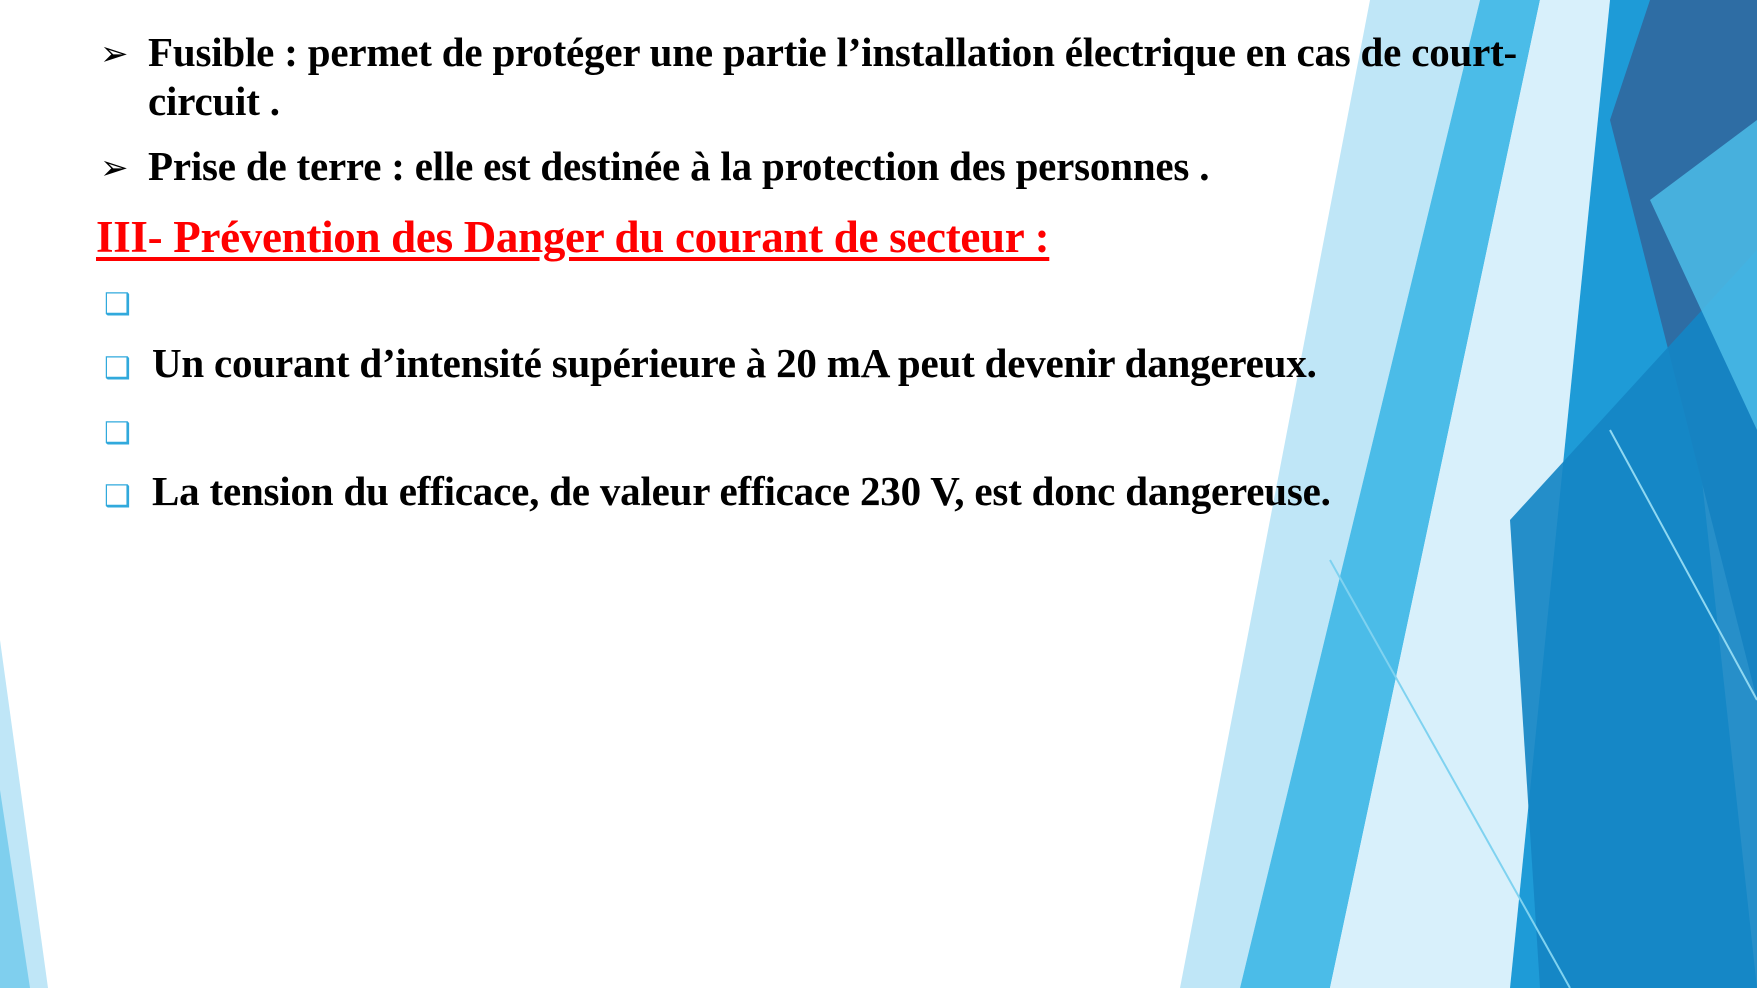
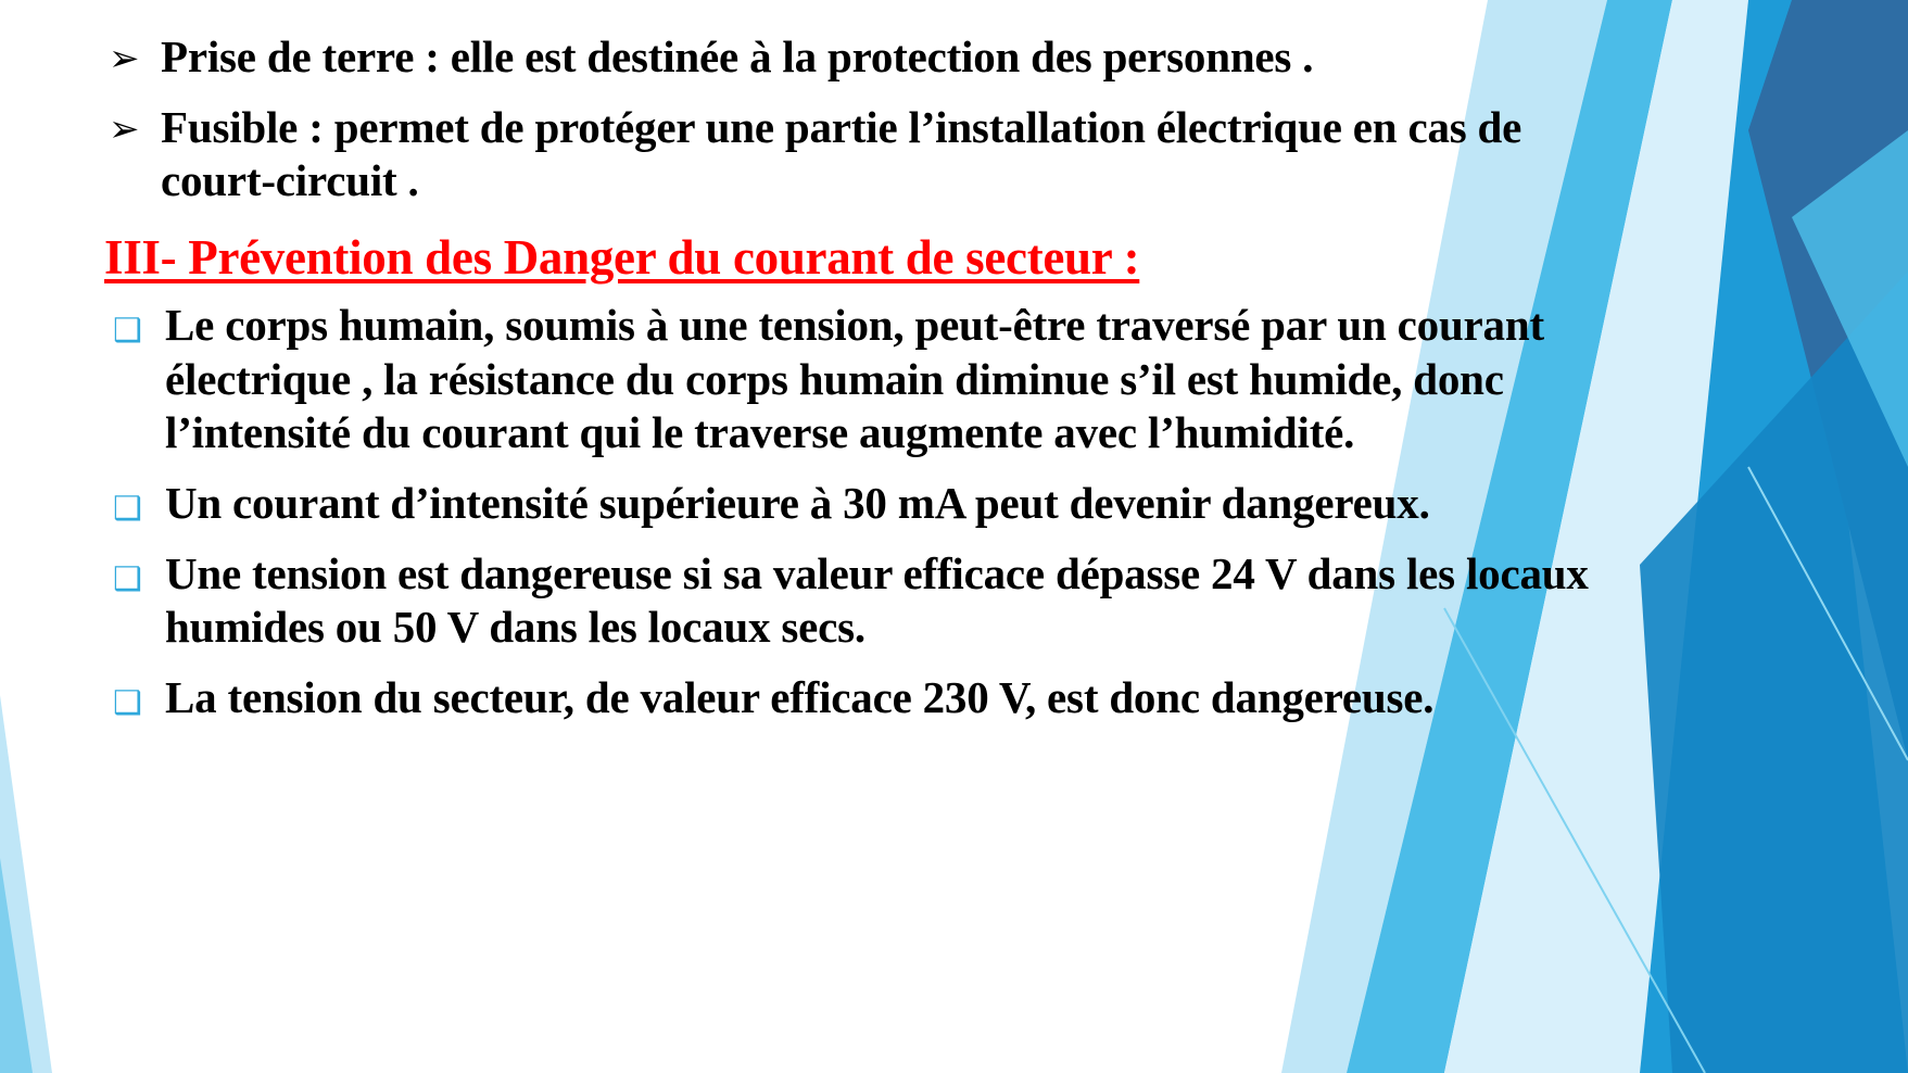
  ➢
- Fusible : permet de protéger une partie l’installation électrique en cas de court-circuit .
+ Prise de terre : elle est destinée à la protection des personnes .
  ➢
- Prise de terre : elle est destinée à la protection des personnes .
+ Fusible : permet de protéger une partie l’installation électrique en cas de court-circuit .
  III- Prévention des Danger du courant de secteur :
  ❑
+ Le corps humain, soumis à une tension, peut-être traversé par un courant électrique , la résistance du corps humain diminue s’il est humide, donc l’intensité du courant qui le traverse augmente avec l’humidité.
  ❑
- Un courant d’intensité supérieure à 20 mA peut devenir dangereux.
+ Un courant d’intensité supérieure à 30 mA peut devenir dangereux.
  ❑
+ Une tension est dangereuse si sa valeur efficace dépasse 24 V dans les locaux humides ou 50 V dans les locaux secs.
  ❑
- La tension du efficace, de valeur efficace 230 V, est donc dangereuse.
+ La tension du secteur, de valeur efficace 230 V, est donc dangereuse.
